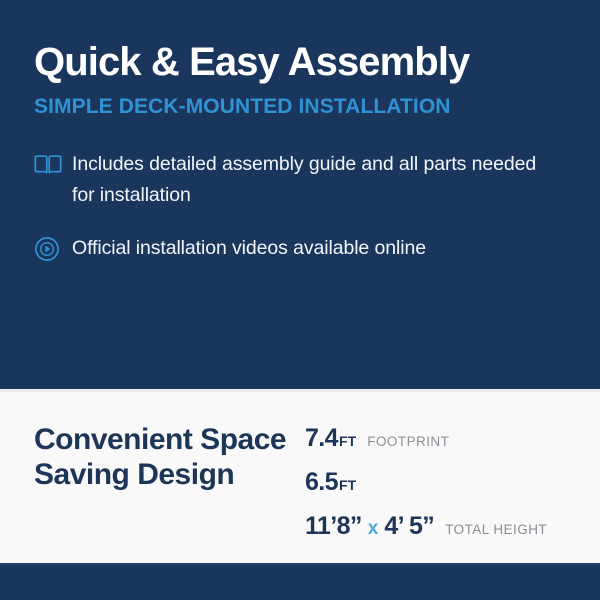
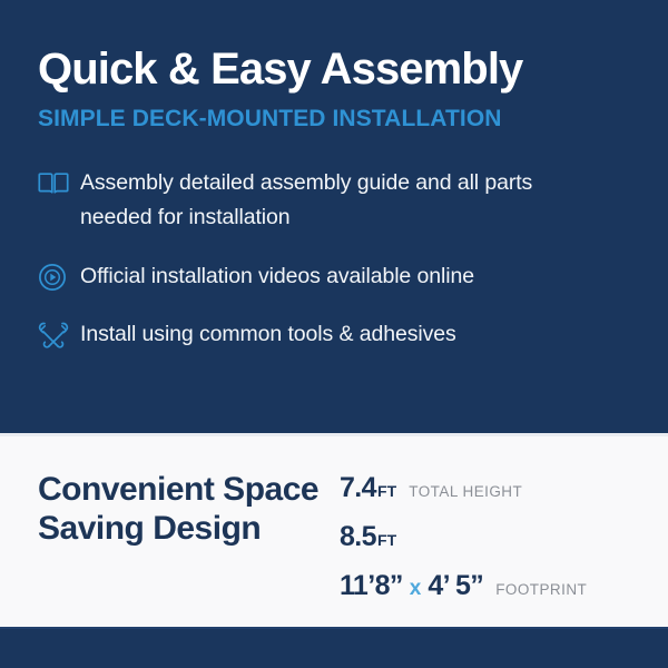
  Quick & Easy Assembly
  SIMPLE DECK-MOUNTED INSTALLATION
- Includes detailed assembly guide and all parts needed for installation
+ Assembly detailed assembly guide and all parts needed for installation
  Official installation videos available online
+ Install using common tools & adhesives
  Convenient Space Saving Design
  7.4
  FT
- FOOTPRINT
+ TOTAL HEIGHT
- 6.5
+ 8.5
  FT
  11’8”
  x
  4’ 5”
- TOTAL HEIGHT
+ FOOTPRINT
